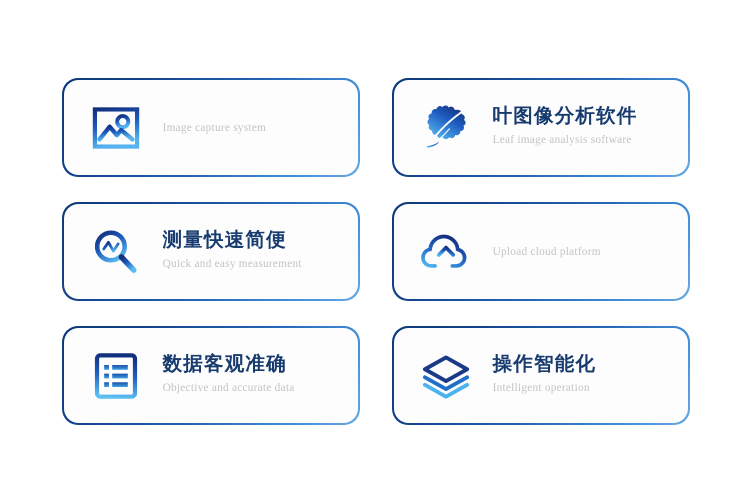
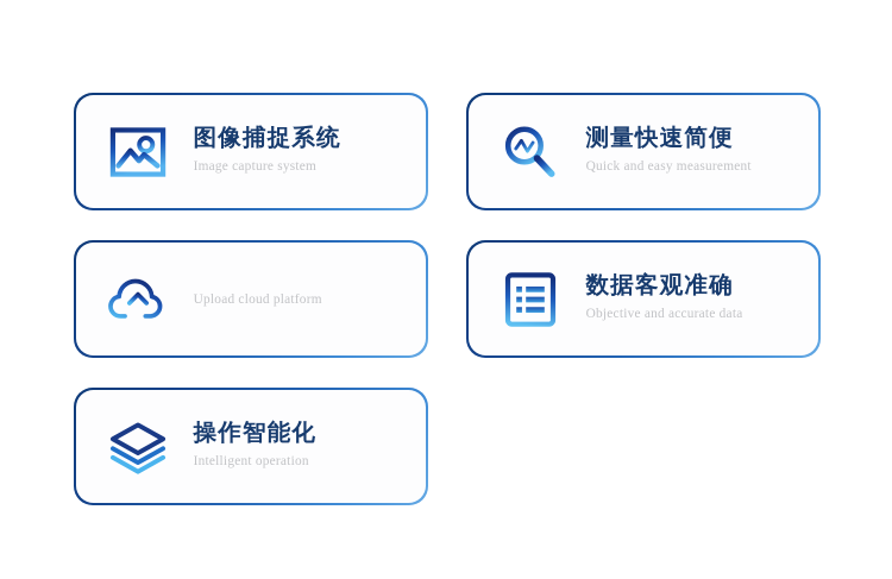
+ 图像捕捉系统
  Image capture system
- 叶图像分析软件
- Leaf image analysis software
  测量快速简便
  Quick and easy measurement
  Upload cloud platform
  数据客观准确
  Objective and accurate data
  操作智能化
  Intelligent operation
